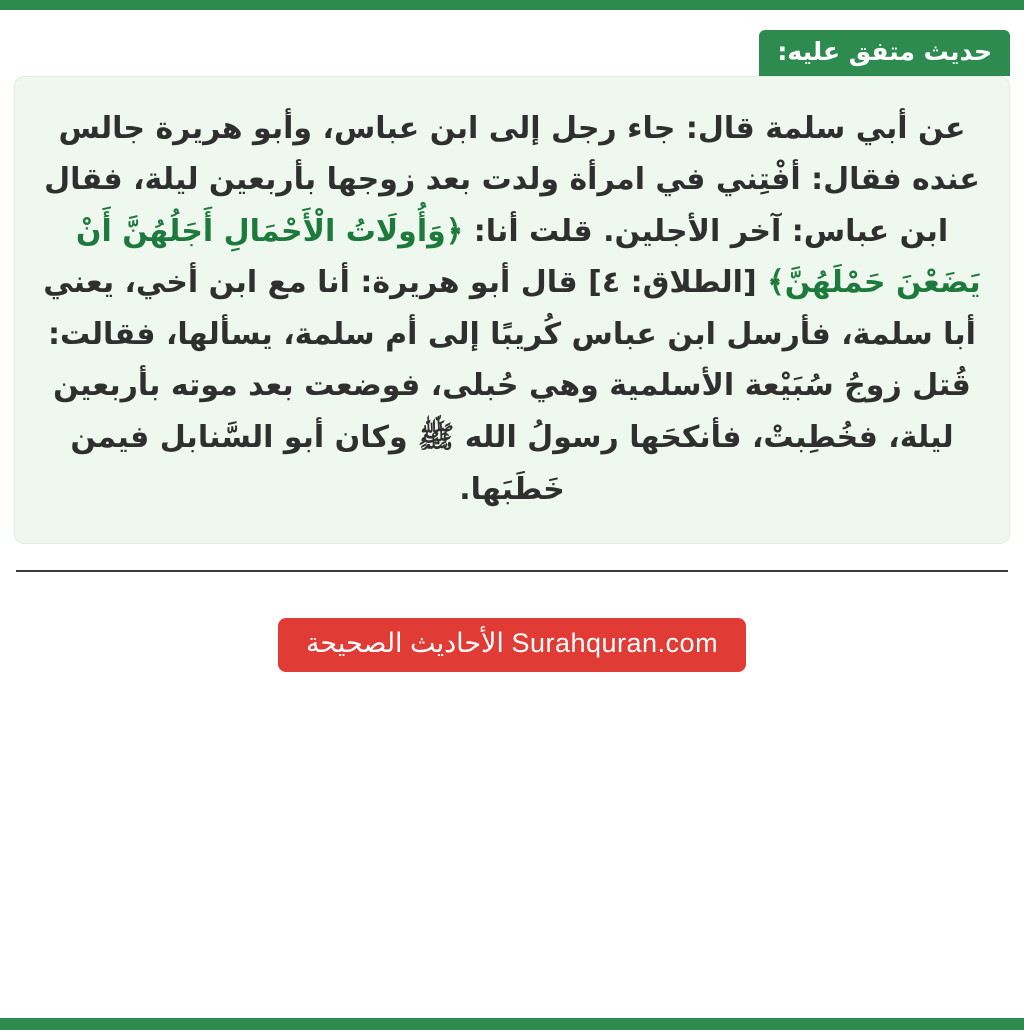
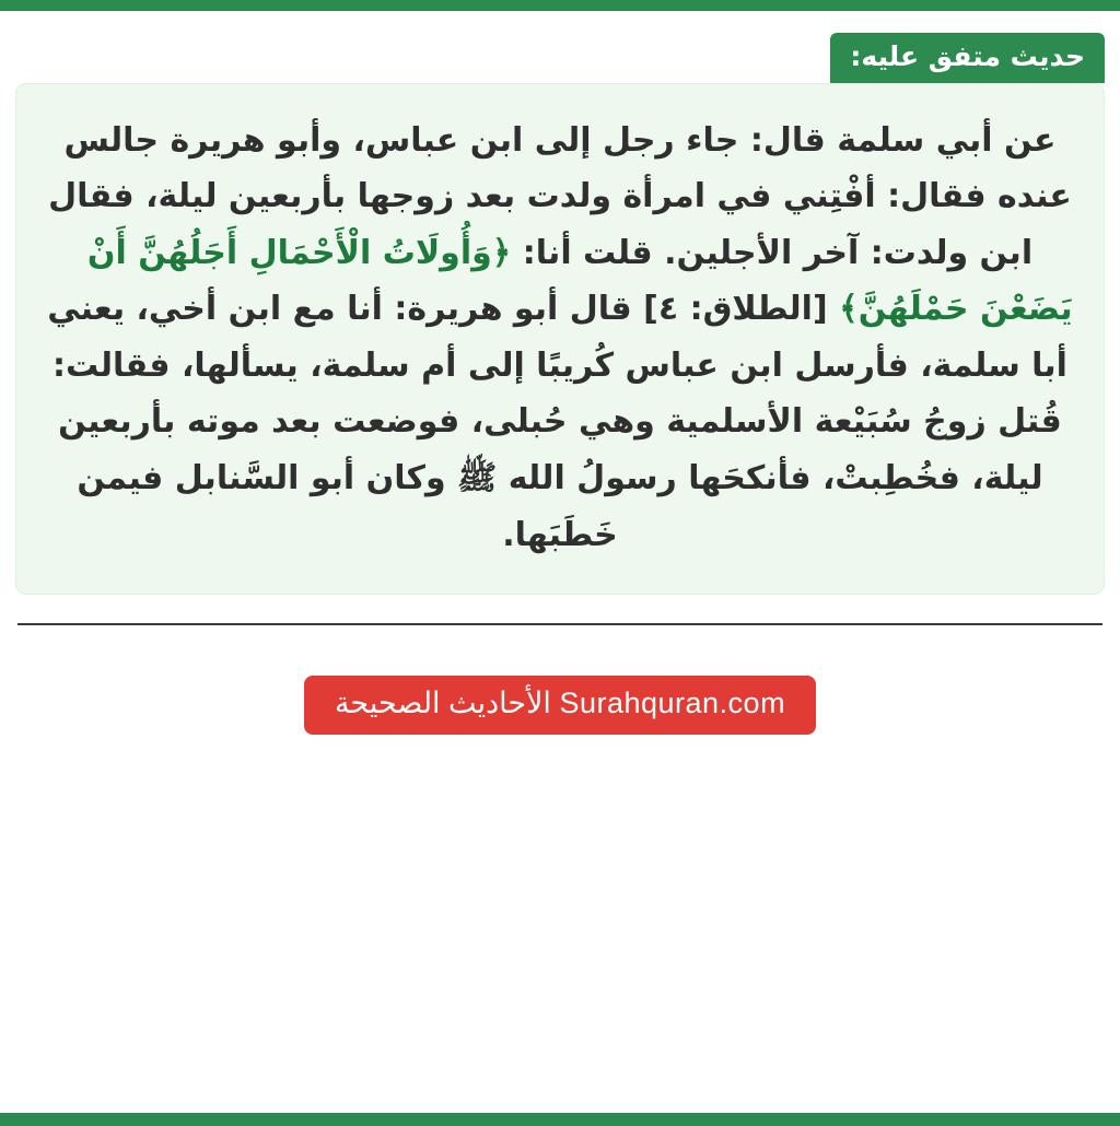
  حديث متفق عليه:
- عن أبي سلمة قال: جاء رجل إلى ابن عباس، وأبو هريرة جالس عنده فقال: أفْتِني في امرأة ولدت بعد زوجها بأربعين ليلة، فقال ابن عباس: آخر الأجلين. قلت أنا: ﴿وَأُولَاتُ الْأَحْمَالِ أَجَلُهُنَّ أَنْ يَضَعْنَ حَمْلَهُنَّ﴾ [الطلاق: ٤] قال أبو هريرة: أنا مع ابن أخي، يعني أبا سلمة، فأرسل ابن عباس كُريبًا إلى أم سلمة، يسألها، فقالت: قُتل زوجُ سُبَيْعة الأسلمية وهي حُبلى، فوضعت بعد موته بأربعين ليلة، فخُطِبتْ، فأنكحَها رسولُ الله ﷺ وكان أبو السَّنابل فيمن خَطَبَها.
+ عن أبي سلمة قال: جاء رجل إلى ابن عباس، وأبو هريرة جالس عنده فقال: أفْتِني في امرأة ولدت بعد زوجها بأربعين ليلة، فقال ابن ولدت: آخر الأجلين. قلت أنا: ﴿وَأُولَاتُ الْأَحْمَالِ أَجَلُهُنَّ أَنْ يَضَعْنَ حَمْلَهُنَّ﴾ [الطلاق: ٤] قال أبو هريرة: أنا مع ابن أخي، يعني أبا سلمة، فأرسل ابن عباس كُريبًا إلى أم سلمة، يسألها، فقالت: قُتل زوجُ سُبَيْعة الأسلمية وهي حُبلى، فوضعت بعد موته بأربعين ليلة، فخُطِبتْ، فأنكحَها رسولُ الله ﷺ وكان أبو السَّنابل فيمن خَطَبَها.
  Surahquran.com الأحاديث الصحيحة
